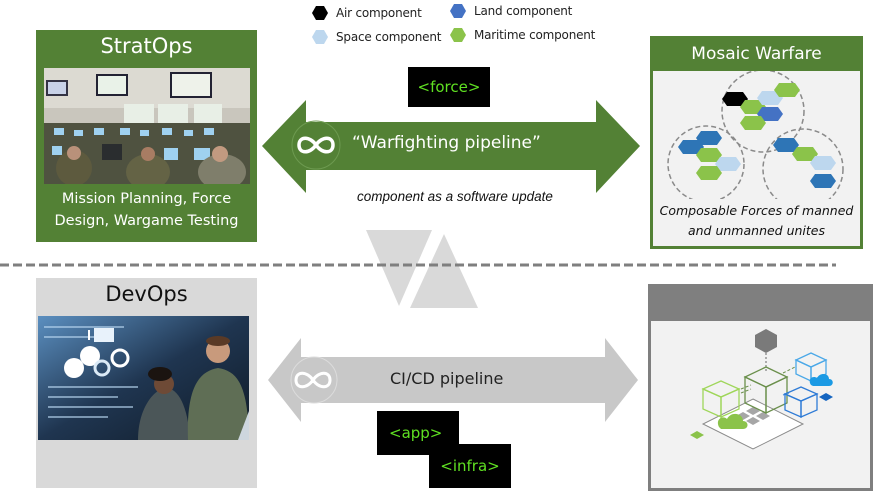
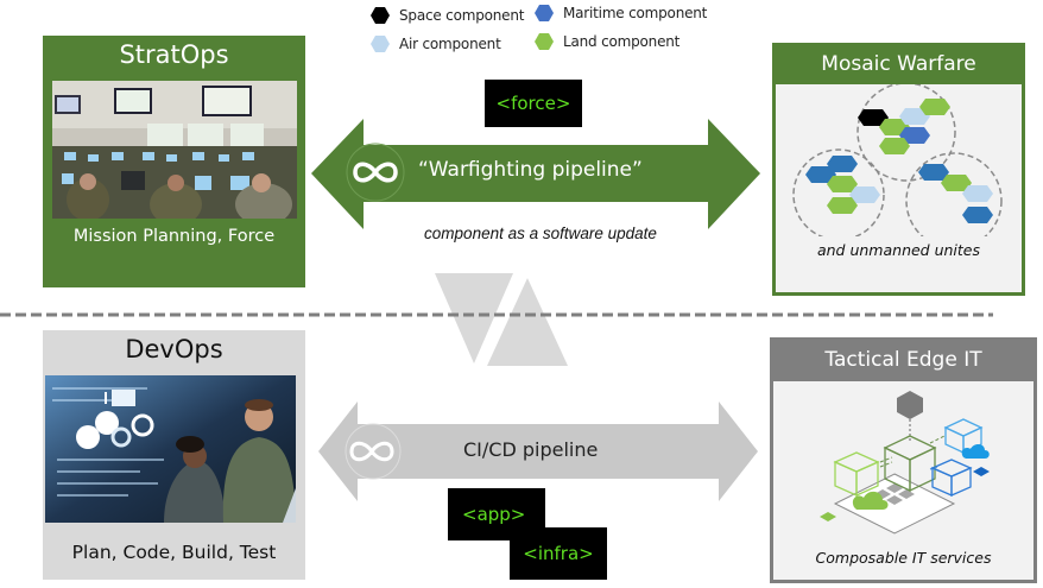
- Air component
+ Space component
- Land component
+ Maritime component
- Space component
+ Air component
- Maritime component
+ Land component
  StratOps
  Mission Planning, Force
- Design, Wargame Testing
  Mosaic Warfare
- Composable Forces of manned
  and unmanned unites
  <force>
  “Warfighting pipeline”
  component as a software update
  DevOps
+ Plan, Code, Build, Test
  CI/CD pipeline
  <app>
  <infra>
+ Tactical Edge IT
+ Composable IT services
